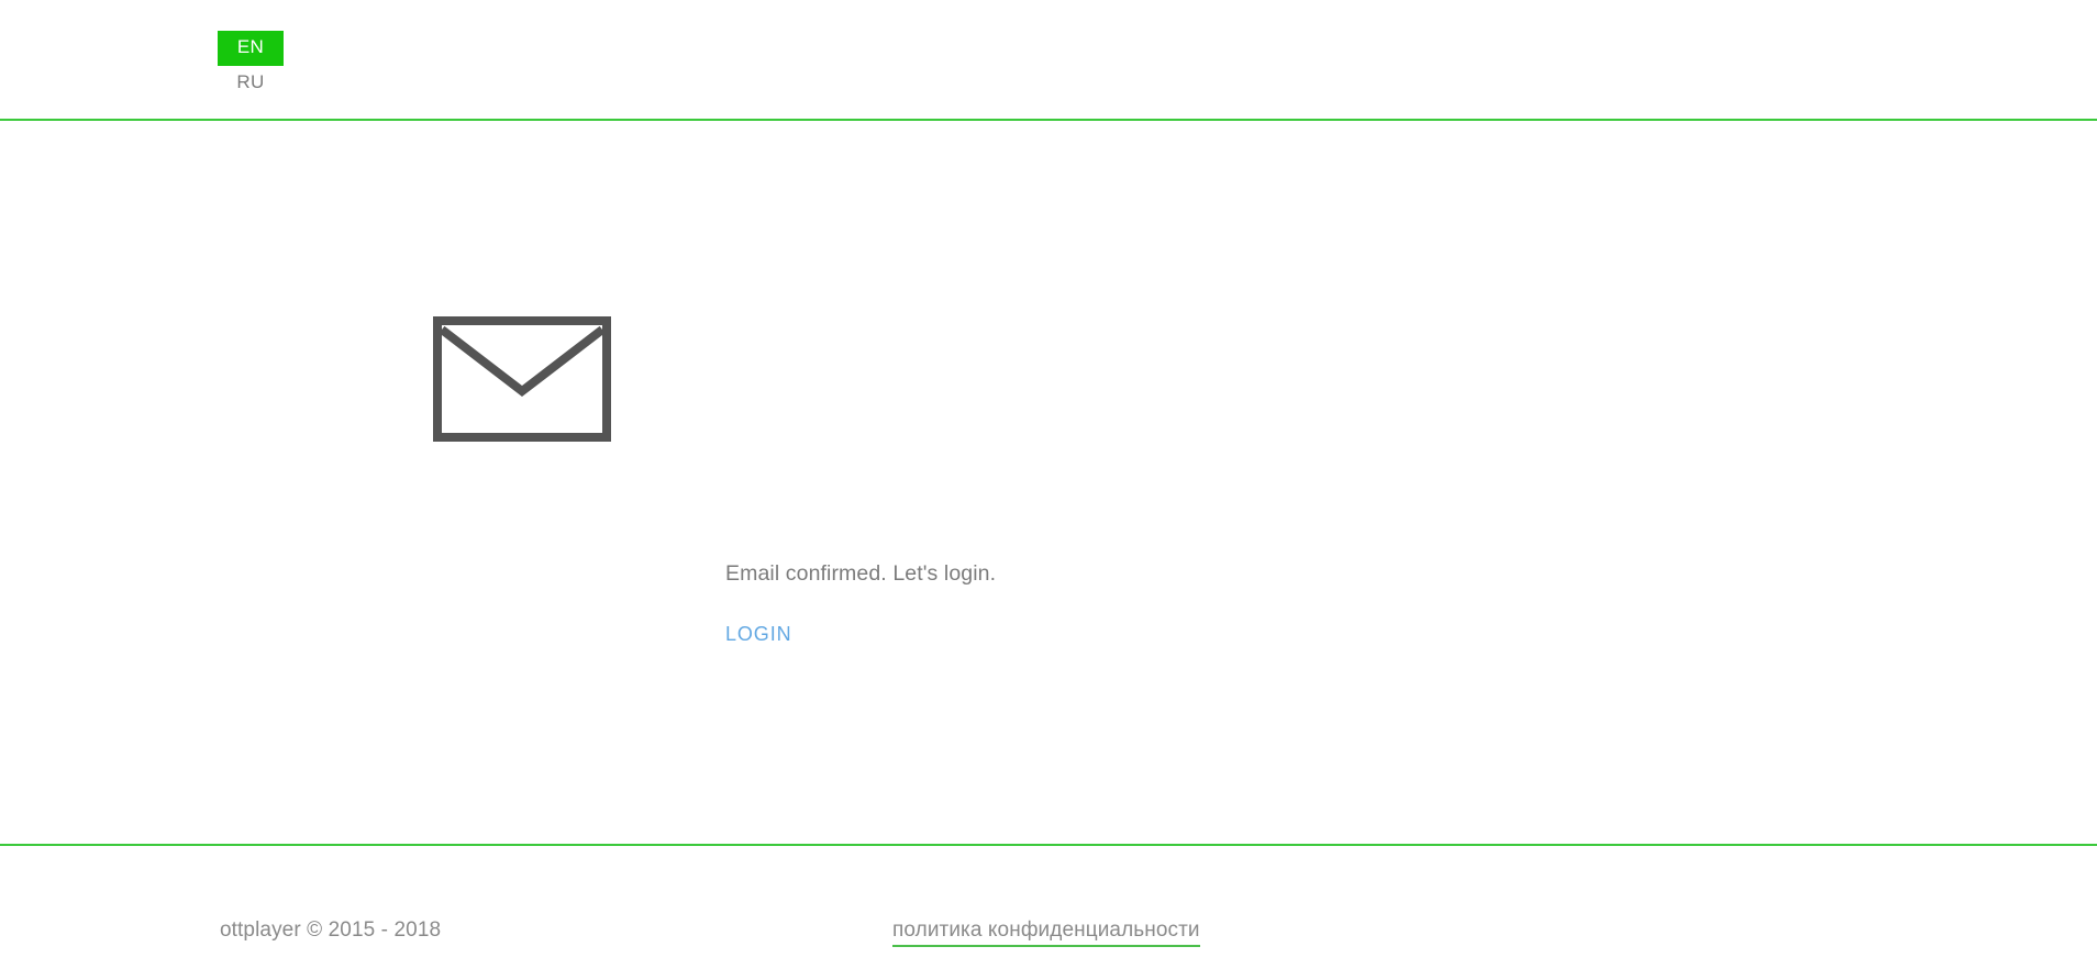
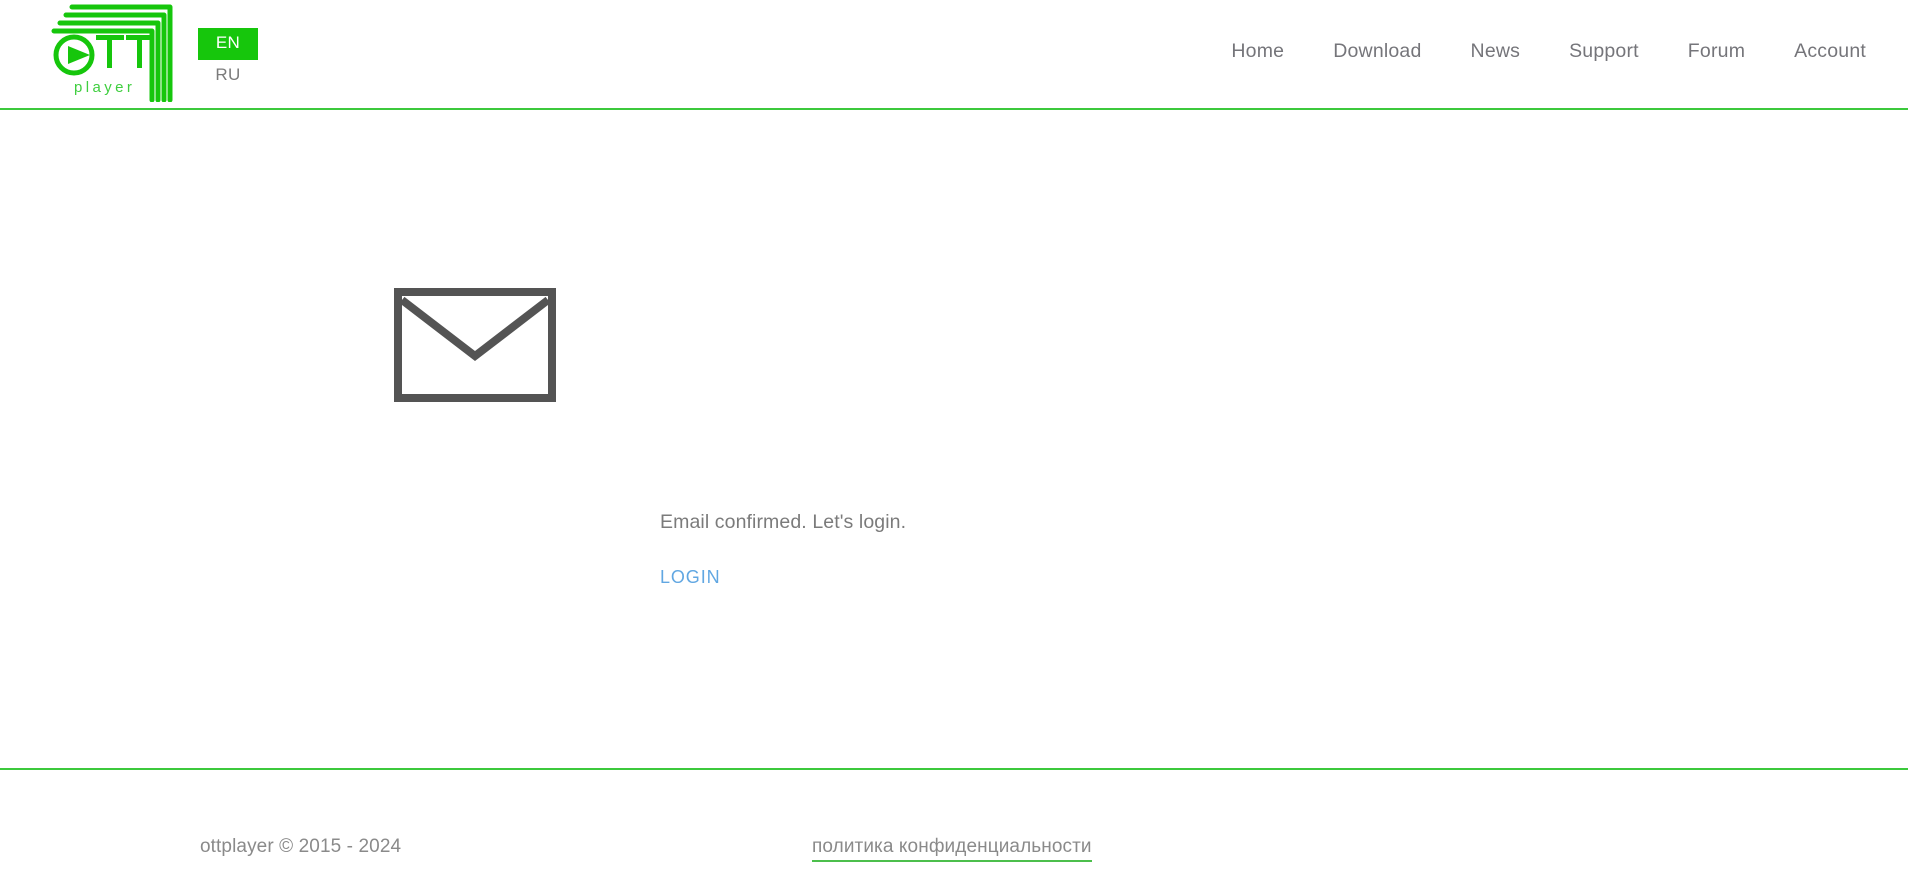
+ player
  EN
  RU
+ Home
+ Download
+ News
+ Support
+ Forum
+ Account
  Email confirmed. Let's login.
  LOGIN
- ottplayer © 2015 - 2018
+ ottplayer © 2015 - 2024
  политика конфиденциальности
